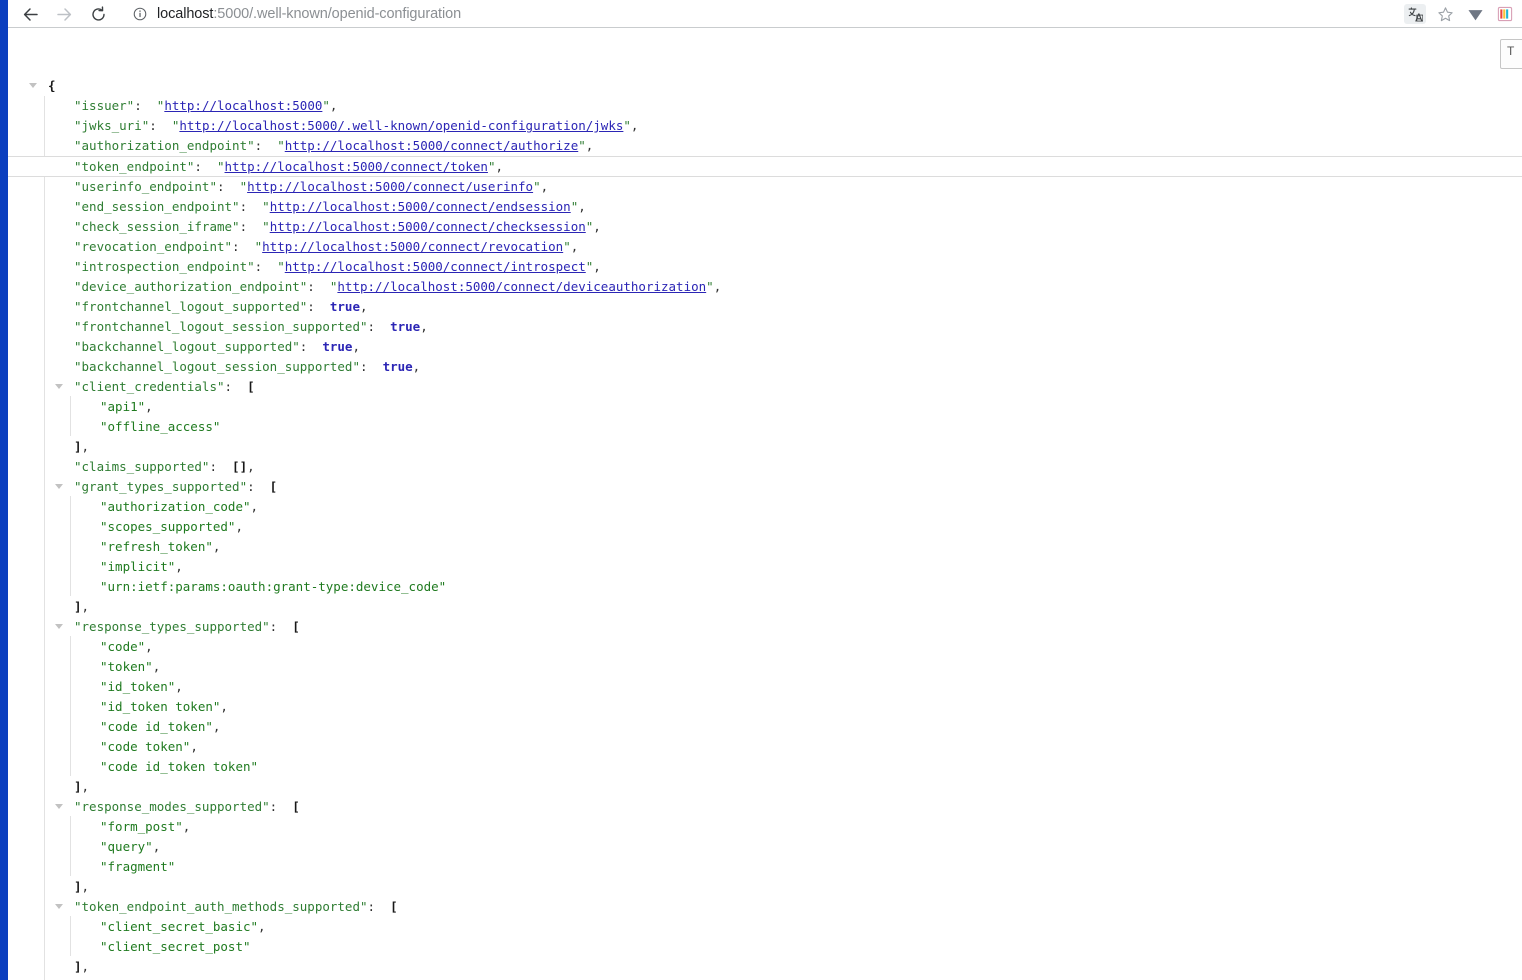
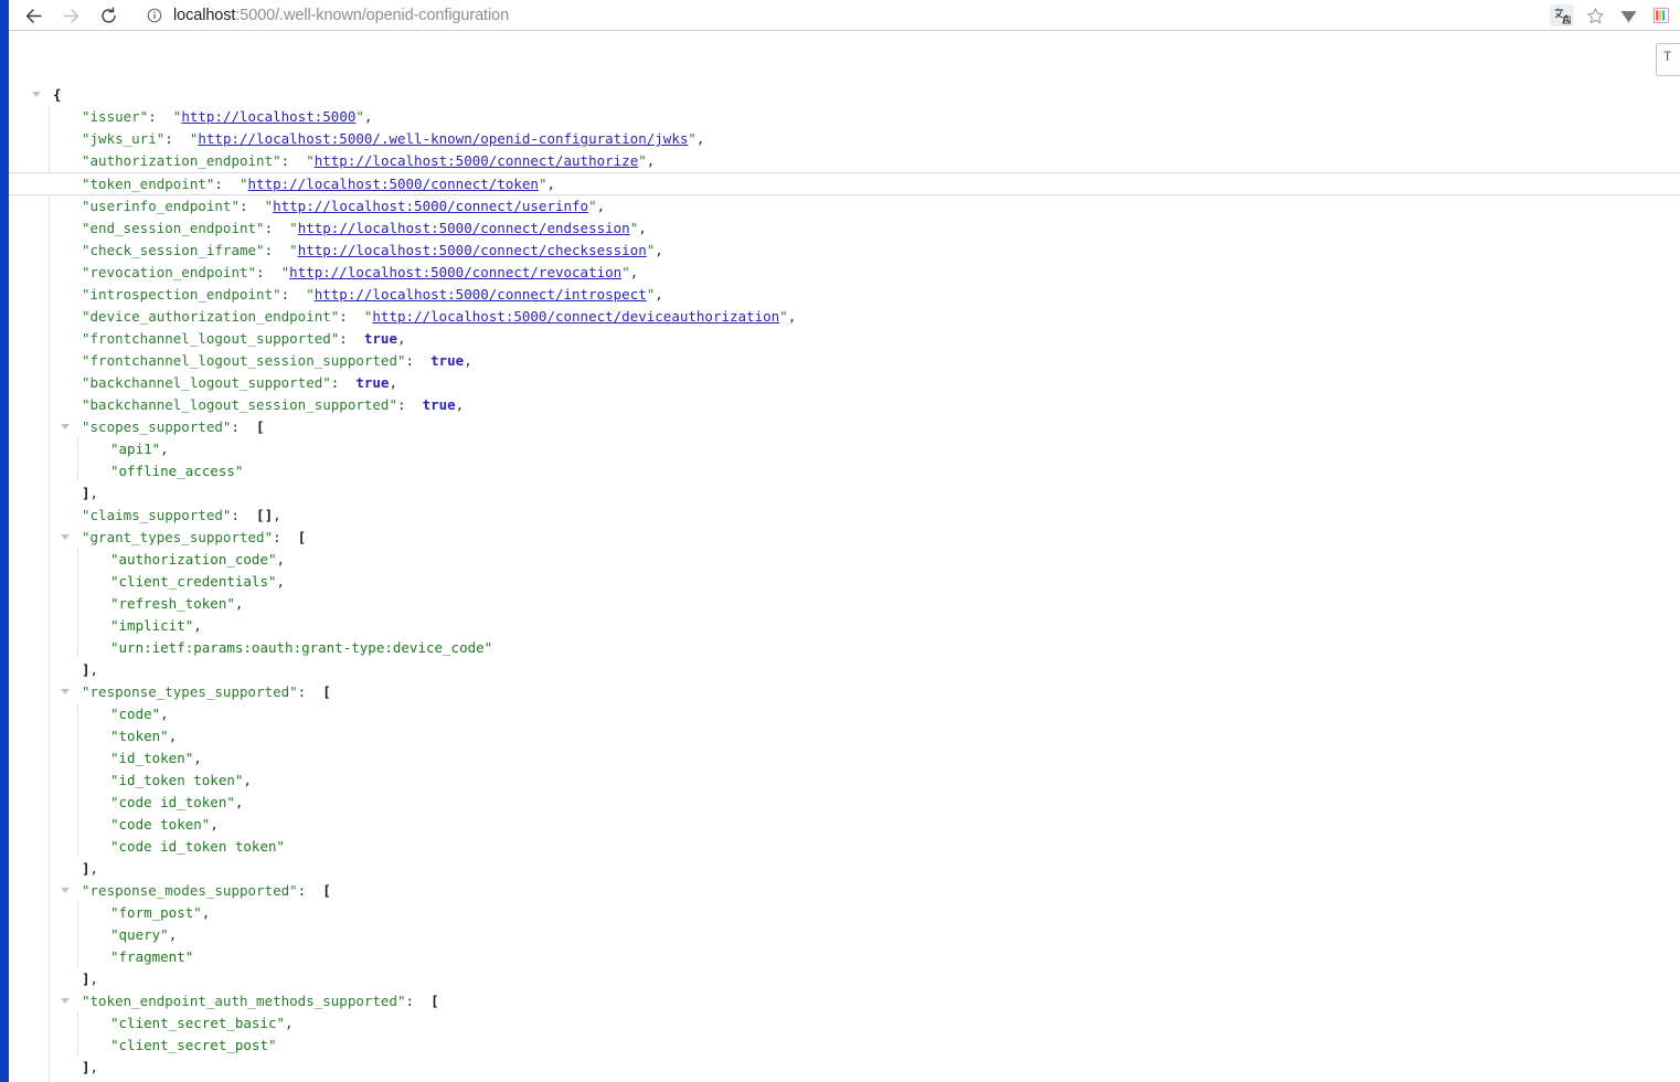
  localhost:5000/.well-known/openid-configuration
  T
  {
  "issuer": "http://localhost:5000",
  "jwks_uri": "http://localhost:5000/.well-known/openid-configuration/jwks",
  "authorization_endpoint": "http://localhost:5000/connect/authorize",
  "token_endpoint": "http://localhost:5000/connect/token",
  "userinfo_endpoint": "http://localhost:5000/connect/userinfo",
  "end_session_endpoint": "http://localhost:5000/connect/endsession",
  "check_session_iframe": "http://localhost:5000/connect/checksession",
  "revocation_endpoint": "http://localhost:5000/connect/revocation",
  "introspection_endpoint": "http://localhost:5000/connect/introspect",
  "device_authorization_endpoint": "http://localhost:5000/connect/deviceauthorization",
  "frontchannel_logout_supported": true,
  "frontchannel_logout_session_supported": true,
  "backchannel_logout_supported": true,
  "backchannel_logout_session_supported": true,
- "client_credentials": [
+ "scopes_supported": [
  "api1",
  "offline_access"
  ],
  "claims_supported": [],
  "grant_types_supported": [
  "authorization_code",
- "scopes_supported",
+ "client_credentials",
  "refresh_token",
  "implicit",
  "urn:ietf:params:oauth:grant-type:device_code"
  ],
  "response_types_supported": [
  "code",
  "token",
  "id_token",
  "id_token token",
  "code id_token",
  "code token",
  "code id_token token"
  ],
  "response_modes_supported": [
  "form_post",
  "query",
  "fragment"
  ],
  "token_endpoint_auth_methods_supported": [
  "client_secret_basic",
  "client_secret_post"
  ],
